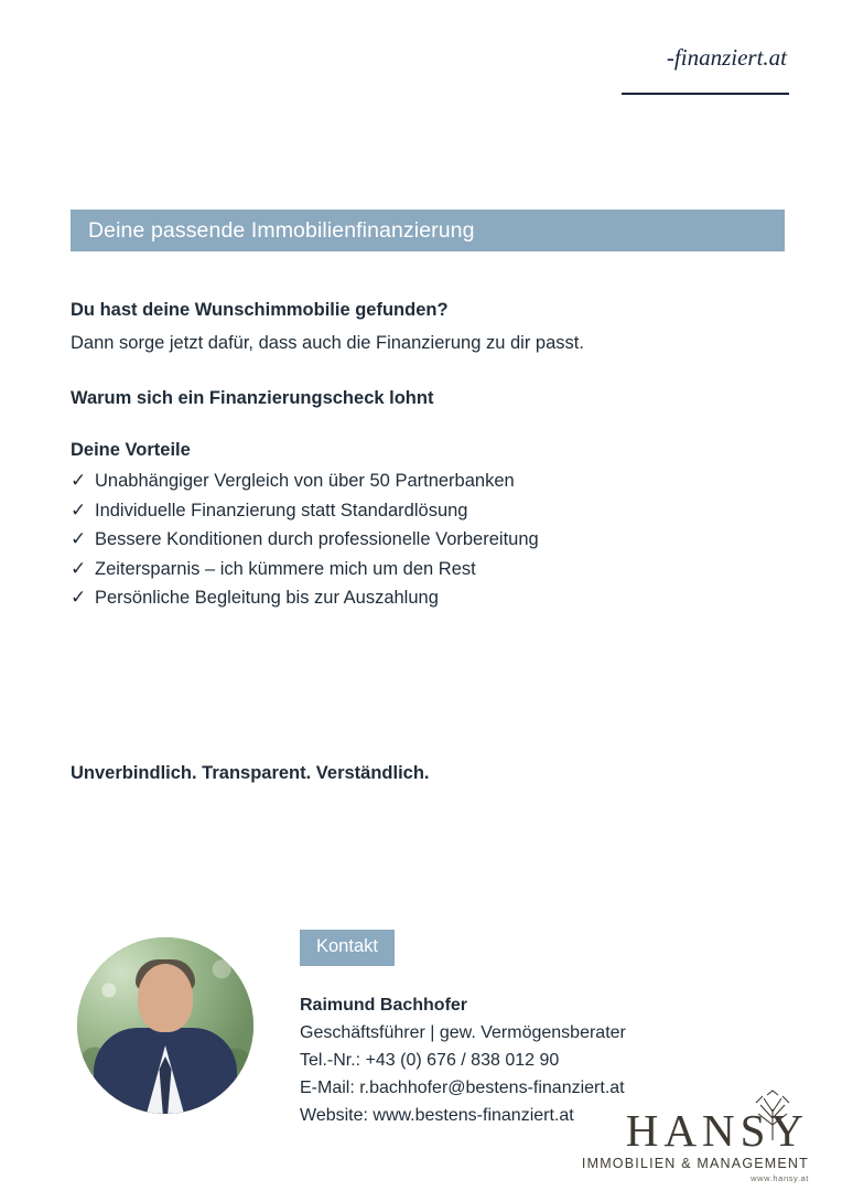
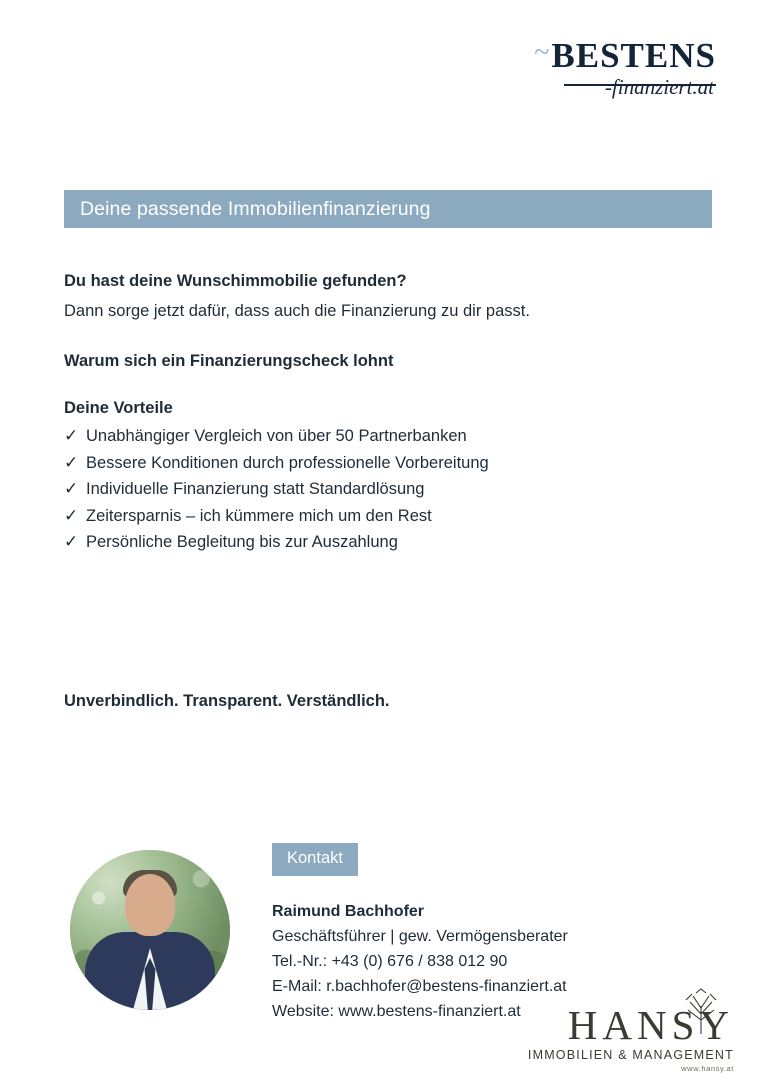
+ ~BESTENS
  -finanziert.at
  Deine passende Immobilienfinanzierung
  Du hast deine Wunschimmobilie gefunden?
  Dann sorge jetzt dafür, dass auch die Finanzierung zu dir passt.
  Warum sich ein Finanzierungscheck lohnt
  Deine Vorteile
  ✓
  Unabhängiger Vergleich von über 50 Partnerbanken
  ✓
- Individuelle Finanzierung statt Standardlösung
+ Bessere Konditionen durch professionelle Vorbereitung
  ✓
- Bessere Konditionen durch professionelle Vorbereitung
+ Individuelle Finanzierung statt Standardlösung
  ✓
  Zeitersparnis – ich kümmere mich um den Rest
  ✓
  Persönliche Begleitung bis zur Auszahlung
  Unverbindlich. Transparent. Verständlich.
  Kontakt
  Raimund Bachhofer
  Geschäftsführer | gew. Vermögensberater
  Tel.-Nr.: +43 (0) 676 / 838 012 90
  E-Mail: r.bachhofer@bestens-finanziert.at
  Website: www.bestens-finanziert.at
  HANSY
  IMMOBILIEN & MANAGEMENT
  www.hansy.at
